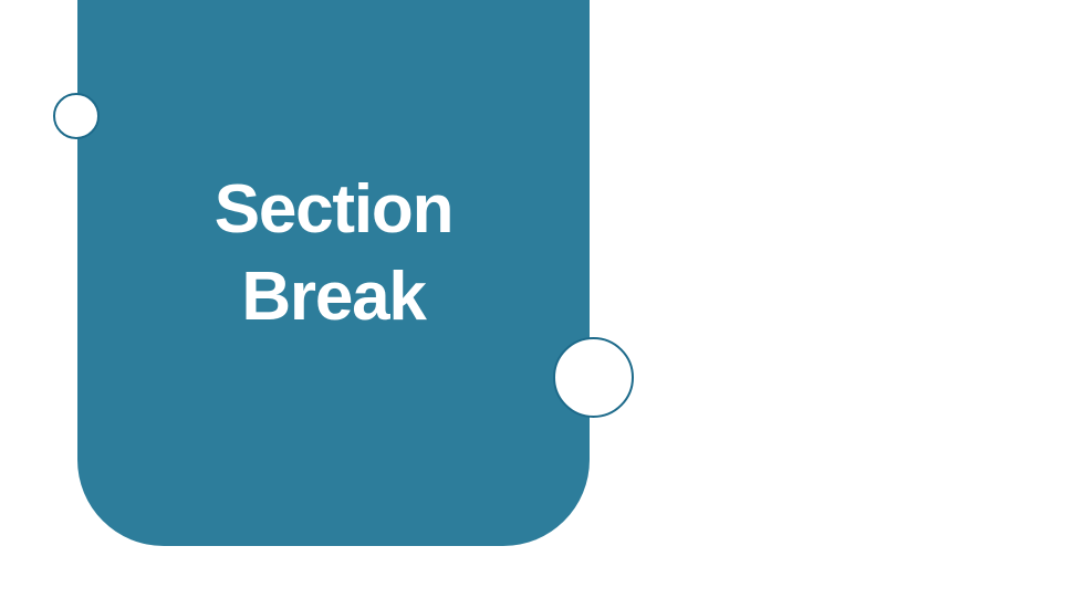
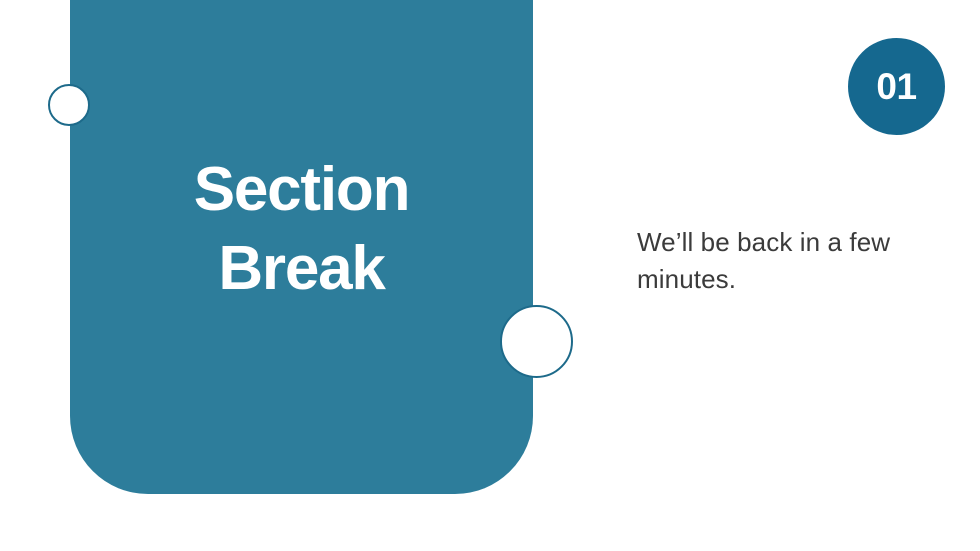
  Section
  Break
+ 01
+ We’ll be back in a few minutes.
